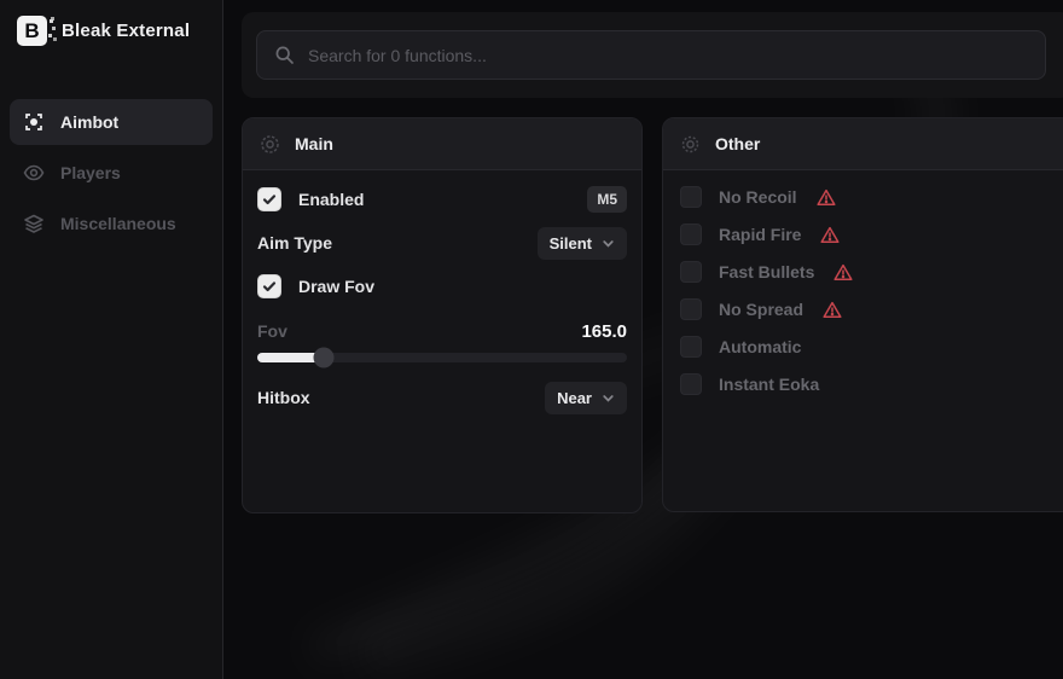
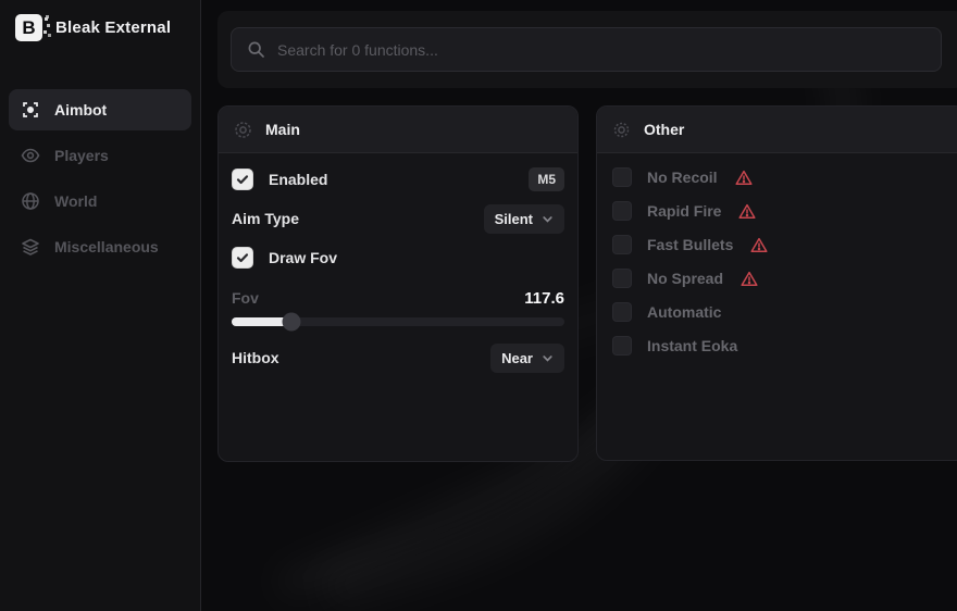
  B
  Bleak External
  Aimbot
  Players
+ World
  Miscellaneous
  Search for 0 functions...
  Main
  Enabled
  M5
  Aim Type
  Silent
  Draw Fov
  Fov
- 165.0
+ 117.6
  Hitbox
  Near
  Other
  No Recoil
  Rapid Fire
  Fast Bullets
  No Spread
  Automatic
  Instant Eoka
